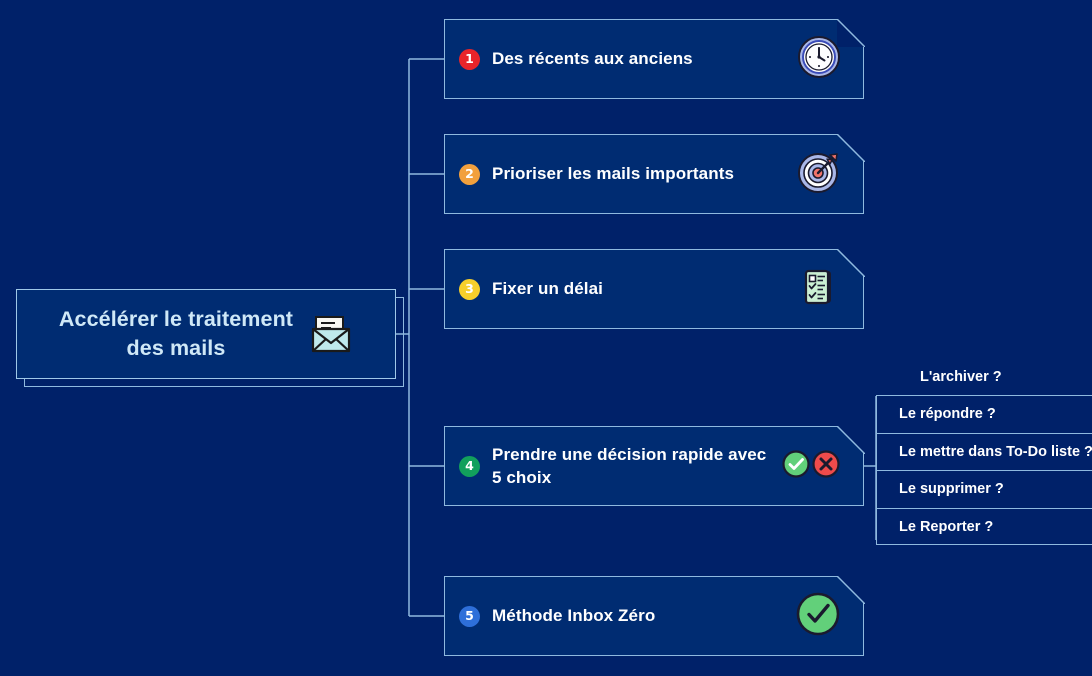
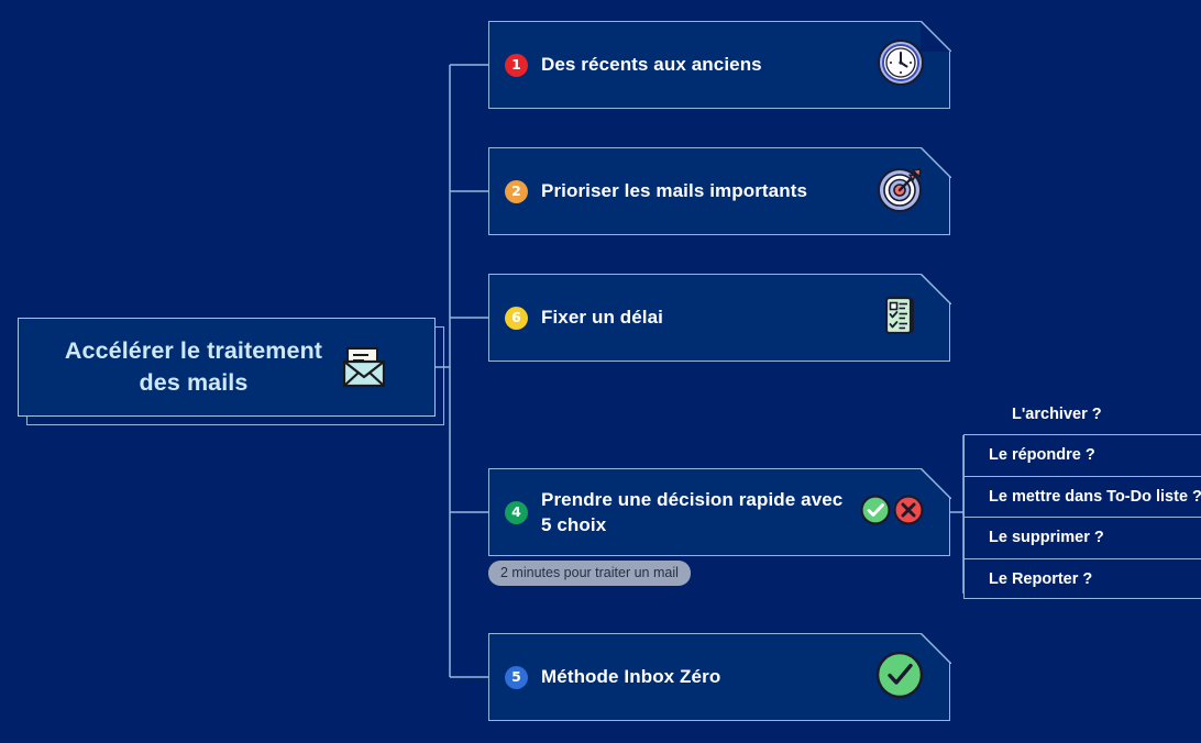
  Accélérer le traitement
  des mails
  1
  Des récents aux anciens
  2
  Prioriser les mails importants
- 3
+ 6
  Fixer un délai
  4
  Prendre une décision rapide avec 5 choix
+ 2 minutes pour traiter un mail
  5
  Méthode Inbox Zéro
  L'archiver ?
  Le répondre ?
  Le mettre dans To-Do liste ?
  Le supprimer ?
  Le Reporter ?
